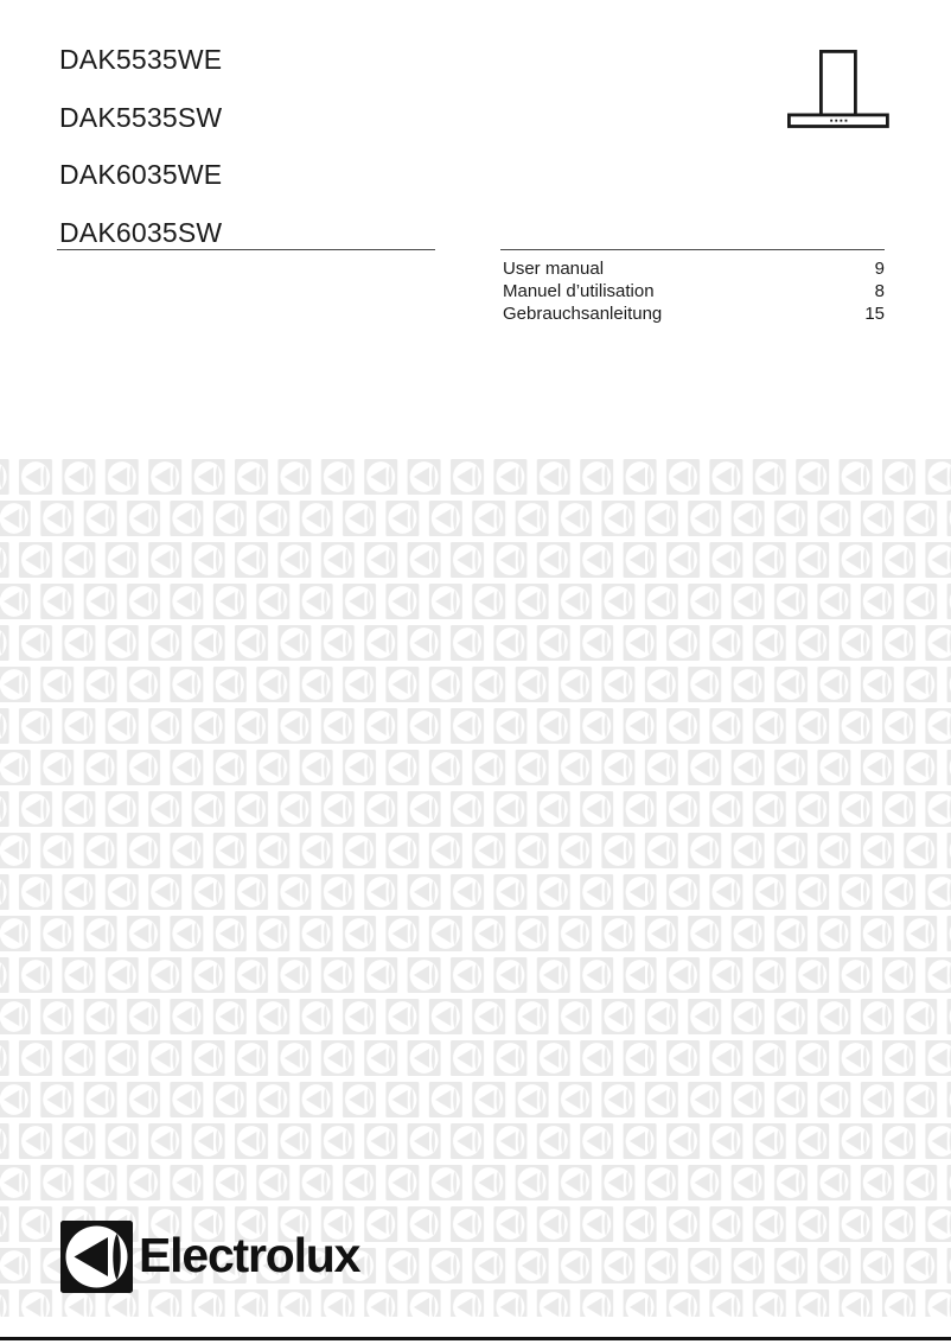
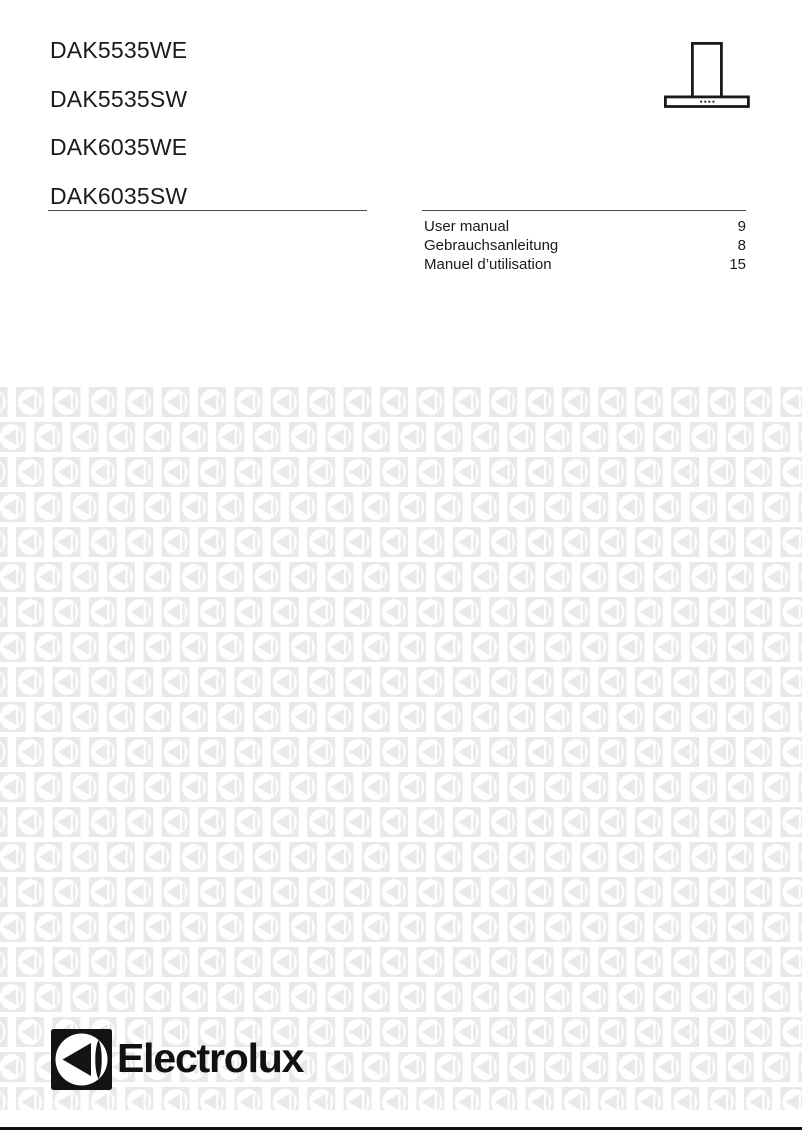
  DAK5535WE
  DAK5535SW
  DAK6035WE
  DAK6035SW
  User manual
  9
- Manuel d’utilisation
+ Gebrauchsanleitung
  8
- Gebrauchsanleitung
+ Manuel d’utilisation
  15
  Electrolux
